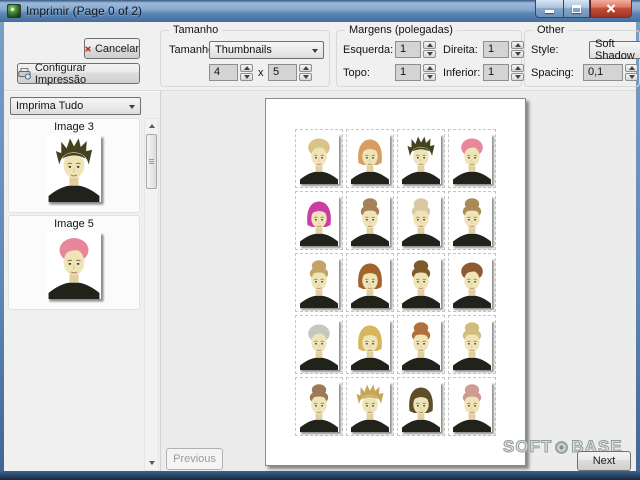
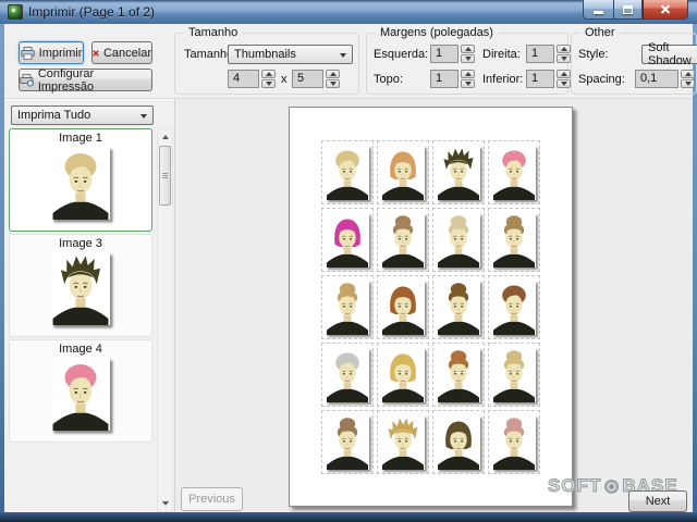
- Imprimir (Page 0 of 2)
+ Imprimir (Page 1 of 2)
+ Imprimir
  Cancelar
  Configurar Impressão
  Tamanho
  Tamanh
  Thumbnails
  4
  x
  5
  Margens (polegadas)
  Esquerda:
  1
  Direita:
  1
  Topo:
  1
  Inferior:
  1
  Other
  Style:
  Soft Shadow
  Spacing:
  0,1
  Imprima Tudo
+ Image 1
  Image 3
- Image 5
+ Image 4
  SOFT
  BASE
  Previous
  Next
